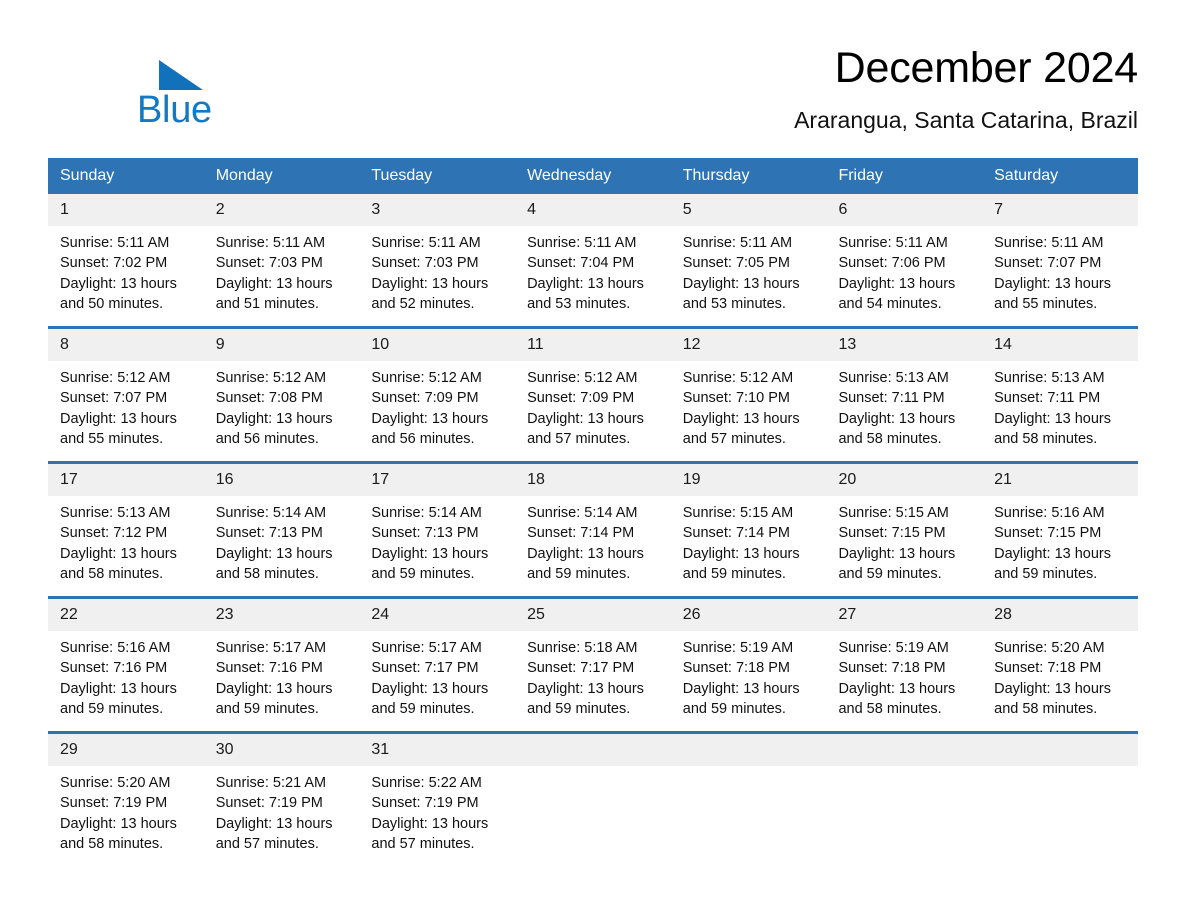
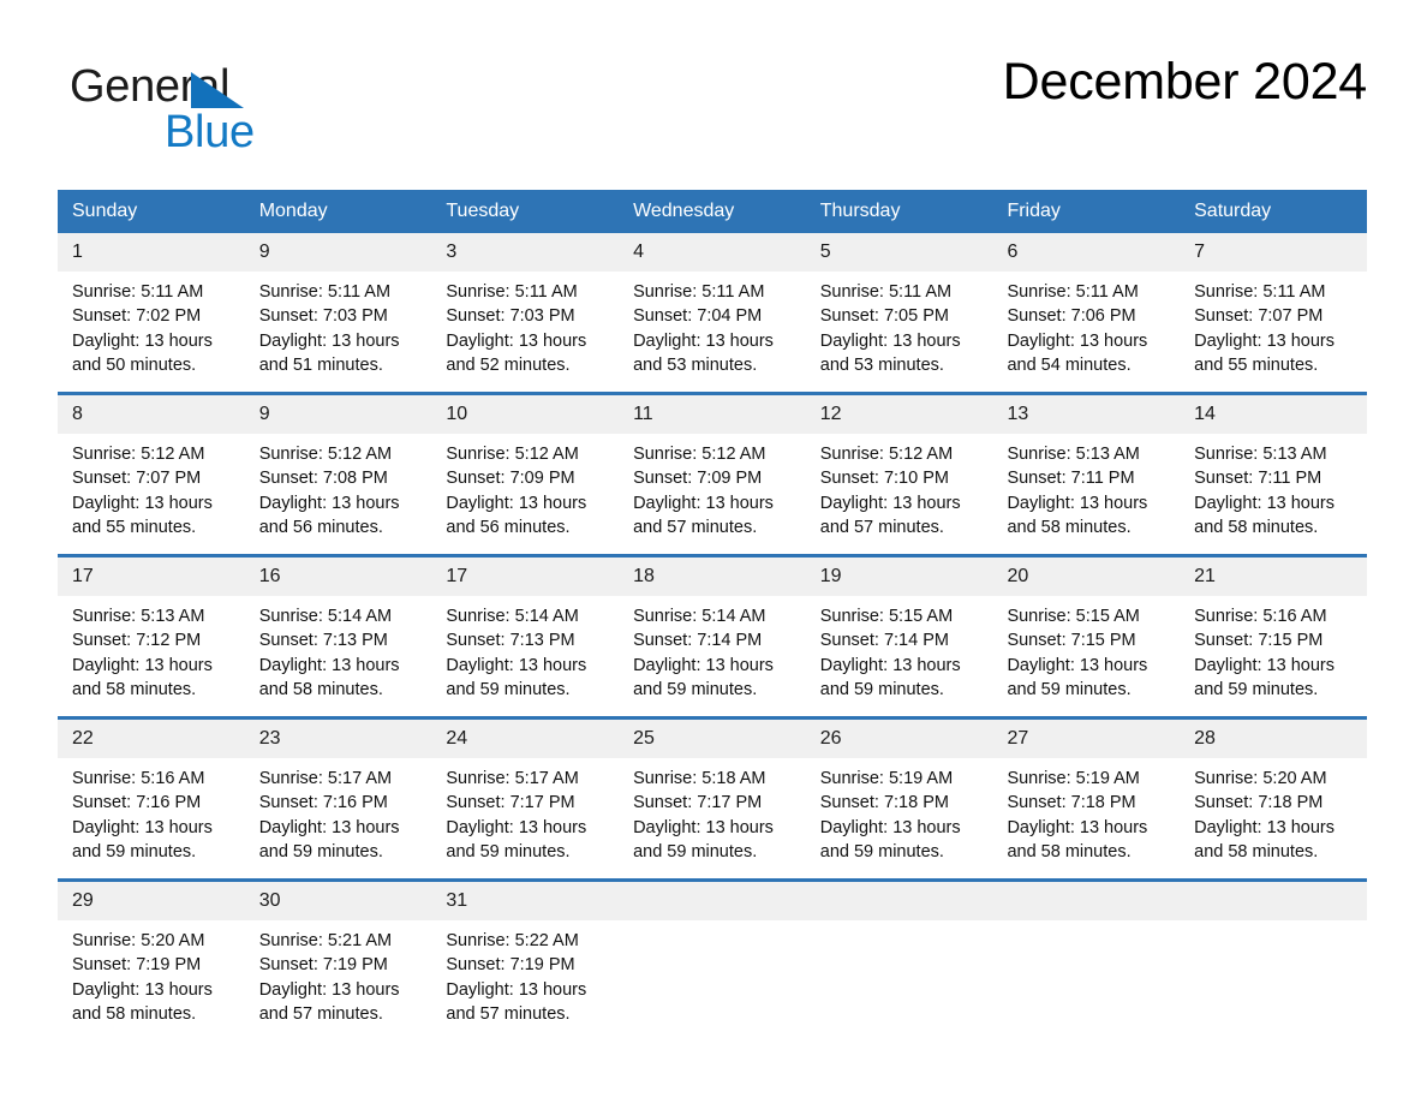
+ General
  Blue
  December 2024
- Ararangua, Santa Catarina, Brazil
  Sunday	Monday	Tuesday	Wednesday	Thursday	Friday	Saturday
- 1 Sunrise: 5:11 AM Sunset: 7:02 PM Daylight: 13 hours and 50 minutes.	2 Sunrise: 5:11 AM Sunset: 7:03 PM Daylight: 13 hours and 51 minutes.	3 Sunrise: 5:11 AM Sunset: 7:03 PM Daylight: 13 hours and 52 minutes.	4 Sunrise: 5:11 AM Sunset: 7:04 PM Daylight: 13 hours and 53 minutes.	5 Sunrise: 5:11 AM Sunset: 7:05 PM Daylight: 13 hours and 53 minutes.	6 Sunrise: 5:11 AM Sunset: 7:06 PM Daylight: 13 hours and 54 minutes.	7 Sunrise: 5:11 AM Sunset: 7:07 PM Daylight: 13 hours and 55 minutes.
+ 1 Sunrise: 5:11 AM Sunset: 7:02 PM Daylight: 13 hours and 50 minutes.	9 Sunrise: 5:11 AM Sunset: 7:03 PM Daylight: 13 hours and 51 minutes.	3 Sunrise: 5:11 AM Sunset: 7:03 PM Daylight: 13 hours and 52 minutes.	4 Sunrise: 5:11 AM Sunset: 7:04 PM Daylight: 13 hours and 53 minutes.	5 Sunrise: 5:11 AM Sunset: 7:05 PM Daylight: 13 hours and 53 minutes.	6 Sunrise: 5:11 AM Sunset: 7:06 PM Daylight: 13 hours and 54 minutes.	7 Sunrise: 5:11 AM Sunset: 7:07 PM Daylight: 13 hours and 55 minutes.
  8 Sunrise: 5:12 AM Sunset: 7:07 PM Daylight: 13 hours and 55 minutes.	9 Sunrise: 5:12 AM Sunset: 7:08 PM Daylight: 13 hours and 56 minutes.	10 Sunrise: 5:12 AM Sunset: 7:09 PM Daylight: 13 hours and 56 minutes.	11 Sunrise: 5:12 AM Sunset: 7:09 PM Daylight: 13 hours and 57 minutes.	12 Sunrise: 5:12 AM Sunset: 7:10 PM Daylight: 13 hours and 57 minutes.	13 Sunrise: 5:13 AM Sunset: 7:11 PM Daylight: 13 hours and 58 minutes.	14 Sunrise: 5:13 AM Sunset: 7:11 PM Daylight: 13 hours and 58 minutes.
  17 Sunrise: 5:13 AM Sunset: 7:12 PM Daylight: 13 hours and 58 minutes.	16 Sunrise: 5:14 AM Sunset: 7:13 PM Daylight: 13 hours and 58 minutes.	17 Sunrise: 5:14 AM Sunset: 7:13 PM Daylight: 13 hours and 59 minutes.	18 Sunrise: 5:14 AM Sunset: 7:14 PM Daylight: 13 hours and 59 minutes.	19 Sunrise: 5:15 AM Sunset: 7:14 PM Daylight: 13 hours and 59 minutes.	20 Sunrise: 5:15 AM Sunset: 7:15 PM Daylight: 13 hours and 59 minutes.	21 Sunrise: 5:16 AM Sunset: 7:15 PM Daylight: 13 hours and 59 minutes.
  22 Sunrise: 5:16 AM Sunset: 7:16 PM Daylight: 13 hours and 59 minutes.	23 Sunrise: 5:17 AM Sunset: 7:16 PM Daylight: 13 hours and 59 minutes.	24 Sunrise: 5:17 AM Sunset: 7:17 PM Daylight: 13 hours and 59 minutes.	25 Sunrise: 5:18 AM Sunset: 7:17 PM Daylight: 13 hours and 59 minutes.	26 Sunrise: 5:19 AM Sunset: 7:18 PM Daylight: 13 hours and 59 minutes.	27 Sunrise: 5:19 AM Sunset: 7:18 PM Daylight: 13 hours and 58 minutes.	28 Sunrise: 5:20 AM Sunset: 7:18 PM Daylight: 13 hours and 58 minutes.
  29 Sunrise: 5:20 AM Sunset: 7:19 PM Daylight: 13 hours and 58 minutes.	30 Sunrise: 5:21 AM Sunset: 7:19 PM Daylight: 13 hours and 57 minutes.	31 Sunrise: 5:22 AM Sunset: 7:19 PM Daylight: 13 hours and 57 minutes.
